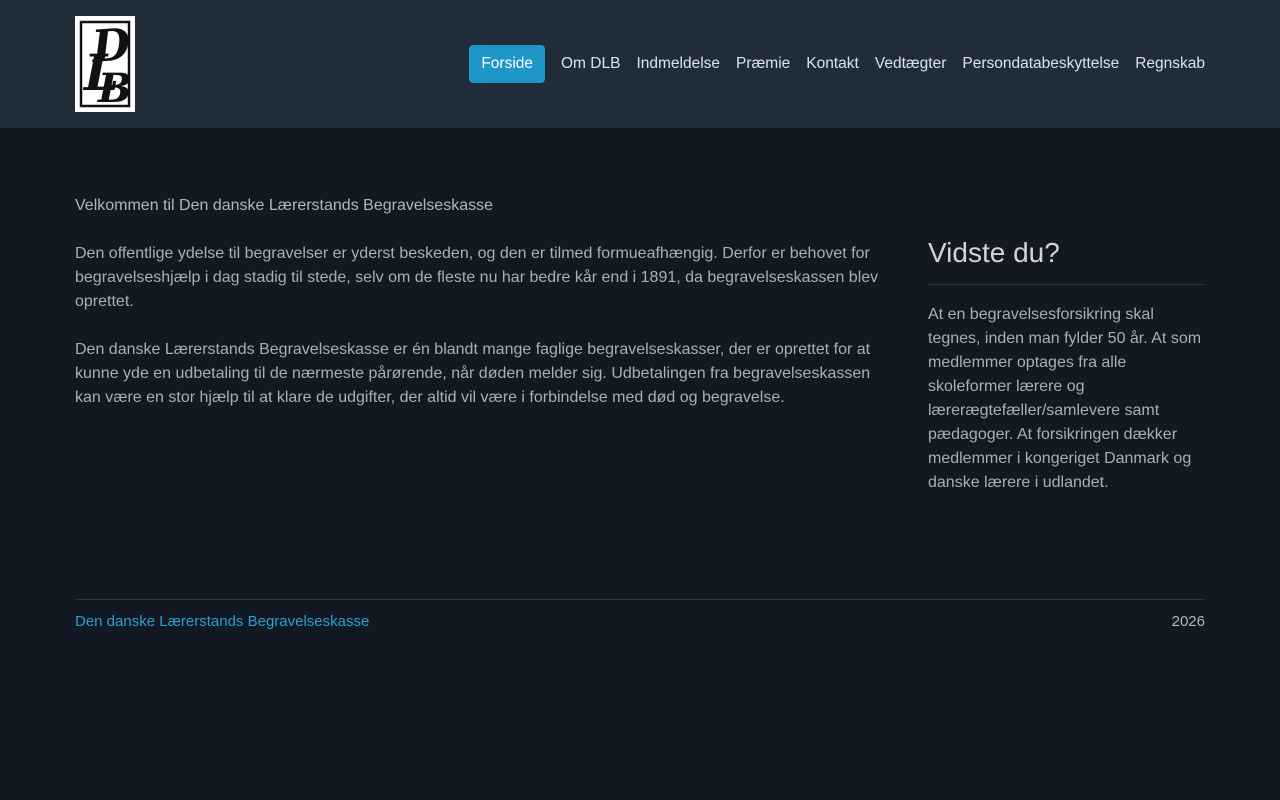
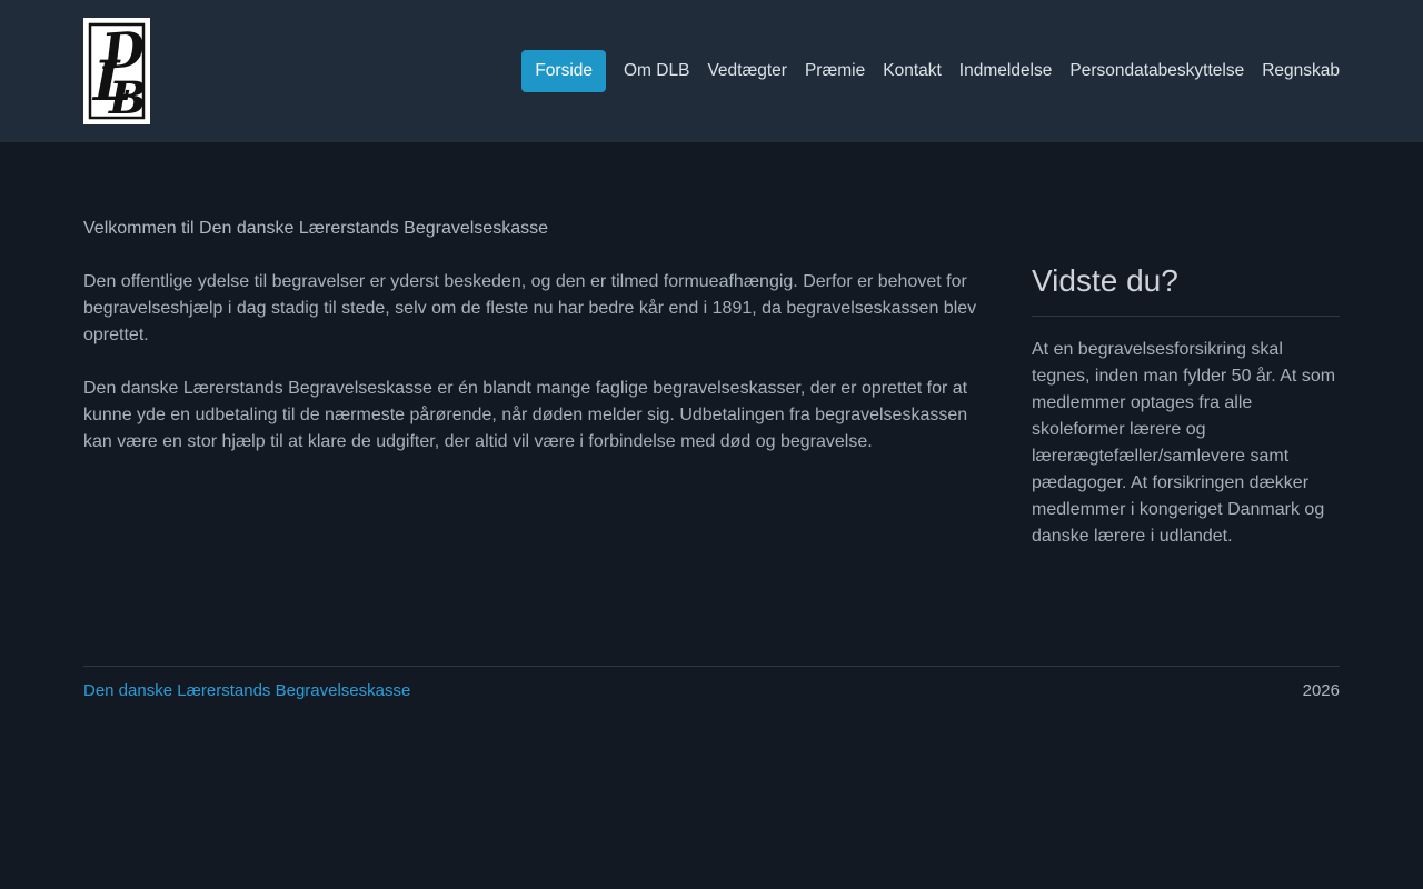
  L
  B
  Forside
  Om DLB
- Indmeldelse
+ Vedtægter
  Præmie
  Kontakt
- Vedtægter
+ Indmeldelse
  Persondatabeskyttelse
  Regnskab
  Velkommen til Den danske Lærerstands Begravelseskasse
  Den offentlige ydelse til begravelser er yderst beskeden, og den er tilmed formueafhængig. Derfor er behovet for begravelseshjælp i dag stadig til stede, selv om de fleste nu har bedre kår end i 1891, da begravelseskassen blev oprettet.
  Den danske Lærerstands Begravelseskasse er én blandt mange faglige begravelseskasser, der er oprettet for at kunne yde en udbetaling til de nærmeste pårørende, når døden melder sig. Udbetalingen fra begravelseskassen kan være en stor hjælp til at klare de udgifter, der altid vil være i forbindelse med død og begravelse.
  Vidste du?
  At en begravelsesforsikring skal tegnes, inden man fylder 50 år. At som medlemmer optages fra alle skoleformer lærere og lærerægtefæller/samlevere samt pædagoger. At forsikringen dækker medlemmer i kongeriget Danmark og danske lærere i udlandet.
  Den danske Lærerstands Begravelseskasse
  2026
